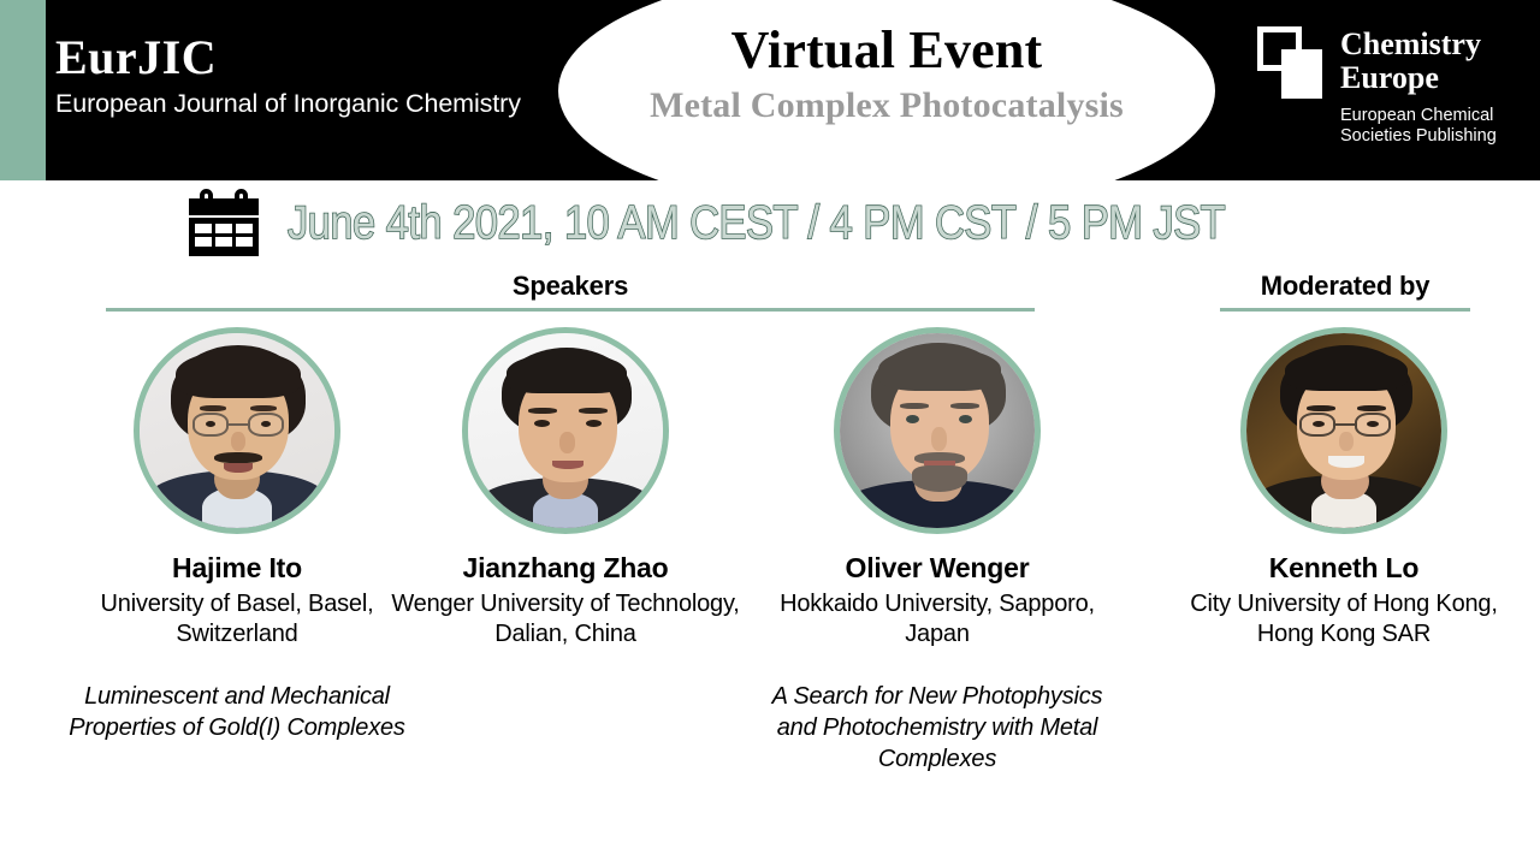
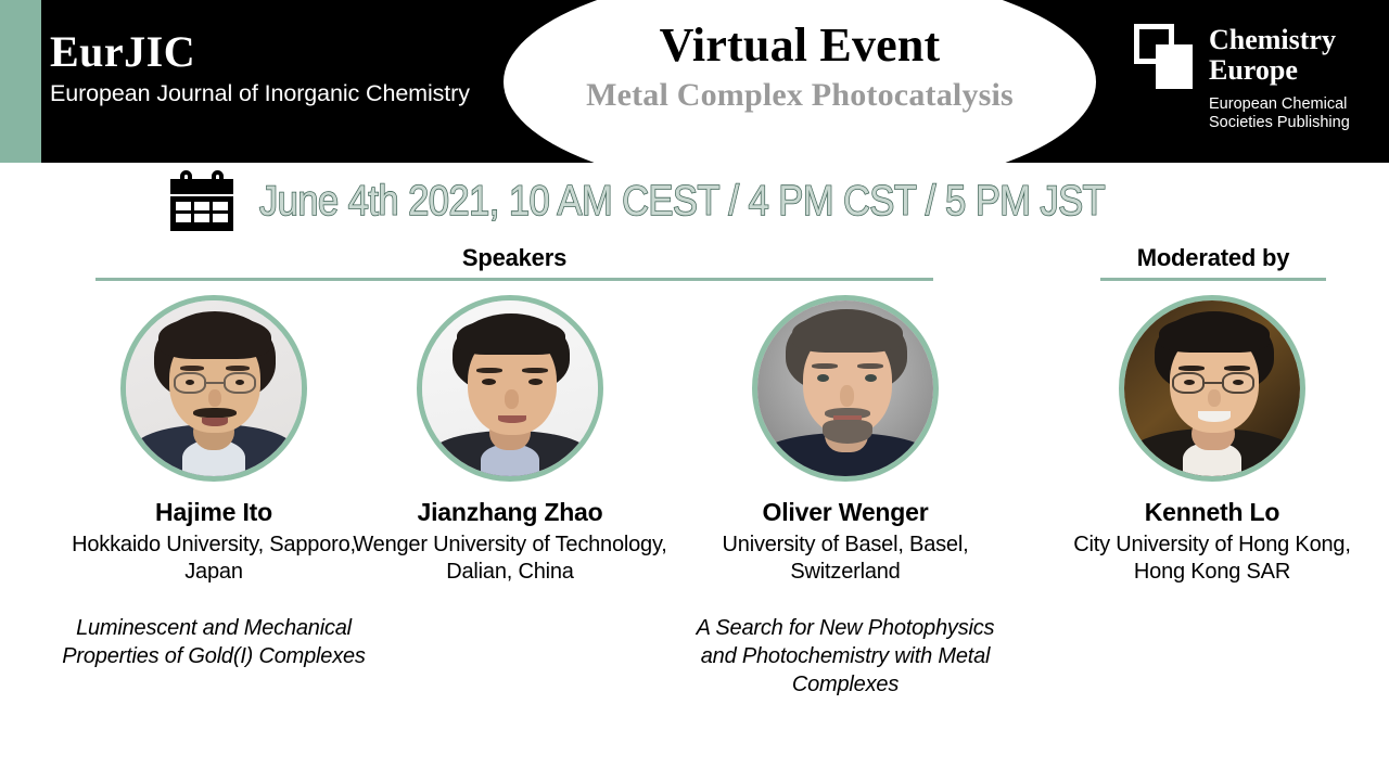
  EurJIC
  European Journal of Inorganic Chemistry
  Virtual Event
  Metal Complex Photocatalysis
  Chemistry
  Europe
  European Chemical
  Societies Publishing
  June 4th 2021, 10 AM CEST / 4 PM CST / 5 PM JST
  Speakers
  Moderated by
  Hajime Ito
- University of Basel, Basel, Switzerland
+ Hokkaido University, Sapporo, Japan
  Luminescent and Mechanical Properties of Gold(I) Complexes
  Jianzhang Zhao
  Wenger University of Technology, Dalian, China
  Oliver Wenger
- Hokkaido University, Sapporo, Japan
+ University of Basel, Basel, Switzerland
  A Search for New Photophysics and Photochemistry with Metal Complexes
  Kenneth Lo
  City University of Hong Kong, Hong Kong SAR
